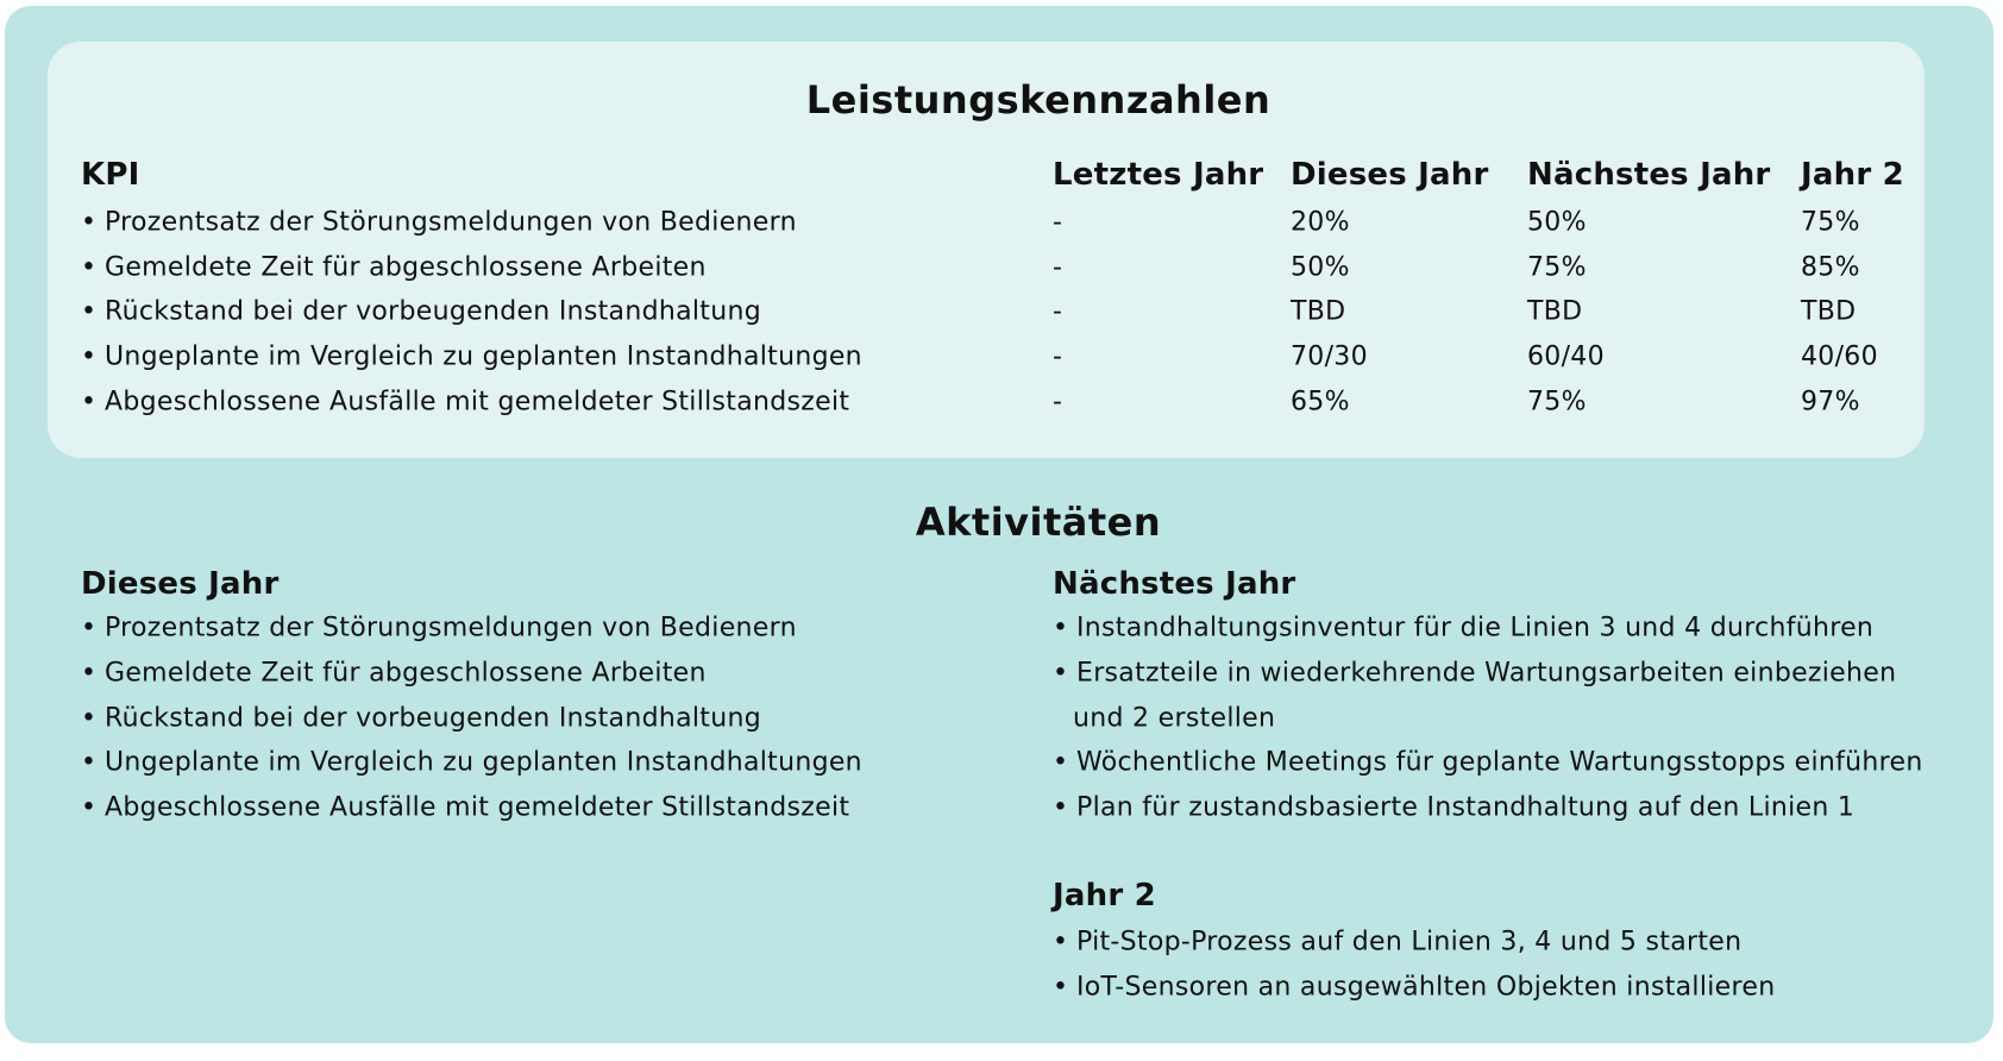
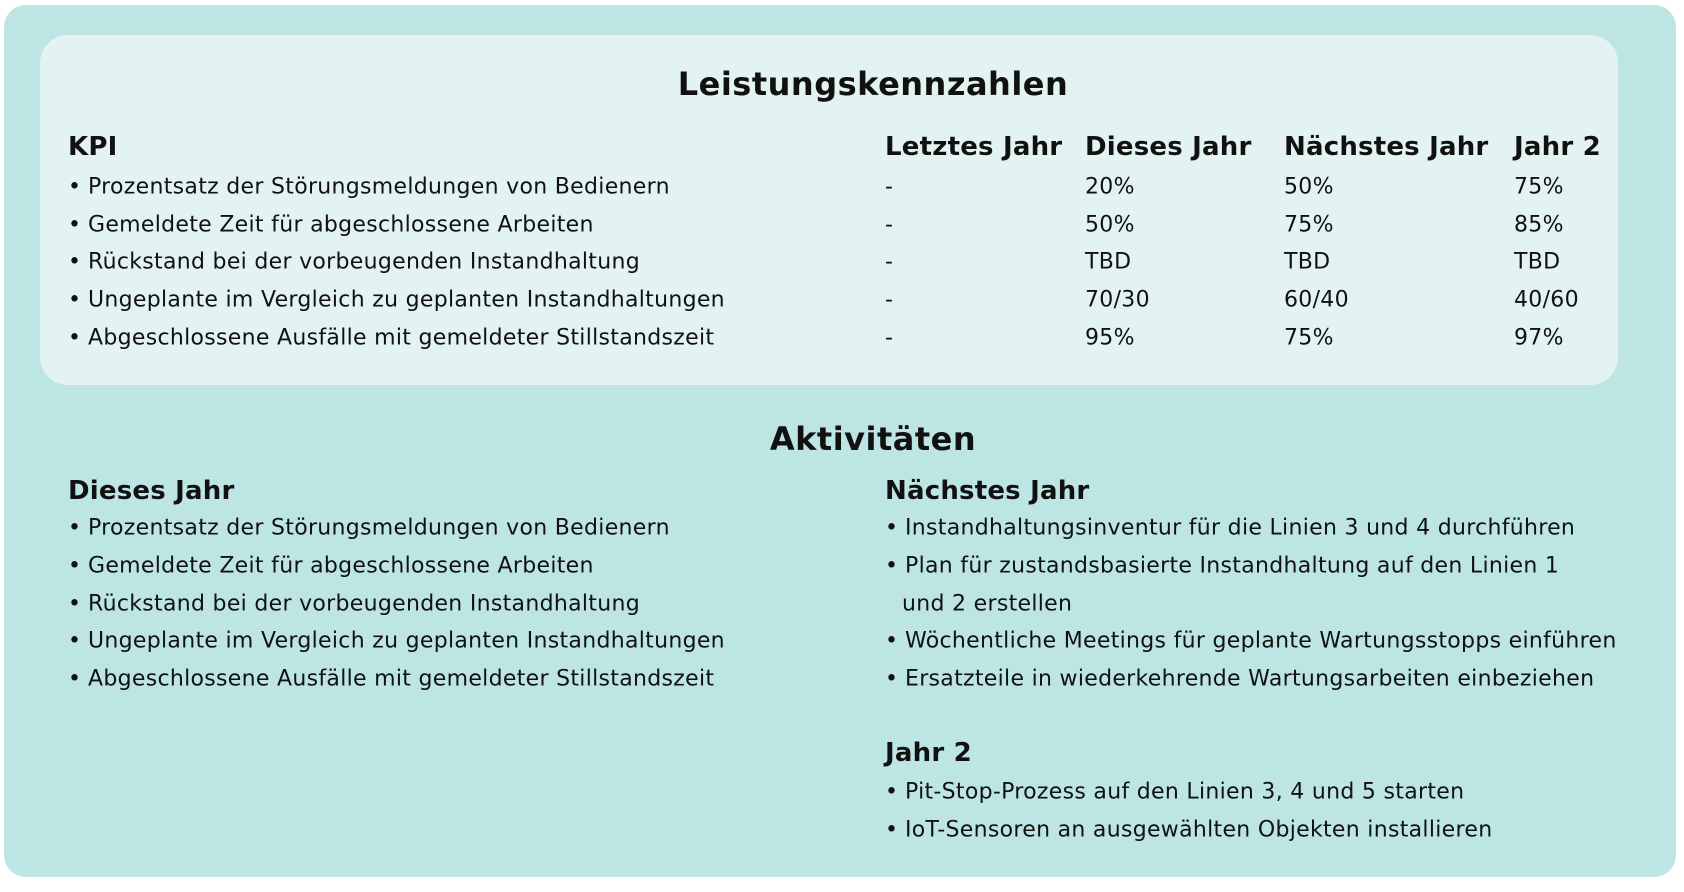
  Leistungskennzahlen
  KPI
  Letztes Jahr
  Dieses Jahr
  Nächstes Jahr
  Jahr 2
  Prozentsatz der Störungsmeldungen von Bedienern
  -
  20%
  50%
  75%
  Gemeldete Zeit für abgeschlossene Arbeiten
  -
  50%
  75%
  85%
  Rückstand bei der vorbeugenden Instandhaltung
  -
  TBD
  TBD
  TBD
  Ungeplante im Vergleich zu geplanten Instandhaltungen
  -
  70/30
  60/40
  40/60
  Abgeschlossene Ausfälle mit gemeldeter Stillstandszeit
  -
- 65%
+ 95%
  75%
  97%
  Aktivitäten
  Dieses Jahr
  Prozentsatz der Störungsmeldungen von Bedienern
  Gemeldete Zeit für abgeschlossene Arbeiten
  Rückstand bei der vorbeugenden Instandhaltung
  Ungeplante im Vergleich zu geplanten Instandhaltungen
  Abgeschlossene Ausfälle mit gemeldeter Stillstandszeit
  Nächstes Jahr
  Instandhaltungsinventur für die Linien 3 und 4 durchführen
- Ersatzteile in wiederkehrende Wartungsarbeiten einbeziehen
+ Plan für zustandsbasierte Instandhaltung auf den Linien 1
  und 2 erstellen
  Wöchentliche Meetings für geplante Wartungsstopps einführen
- Plan für zustandsbasierte Instandhaltung auf den Linien 1
+ Ersatzteile in wiederkehrende Wartungsarbeiten einbeziehen
  Jahr 2
  Pit-Stop-Prozess auf den Linien 3, 4 und 5 starten
  IoT-Sensoren an ausgewählten Objekten installieren
